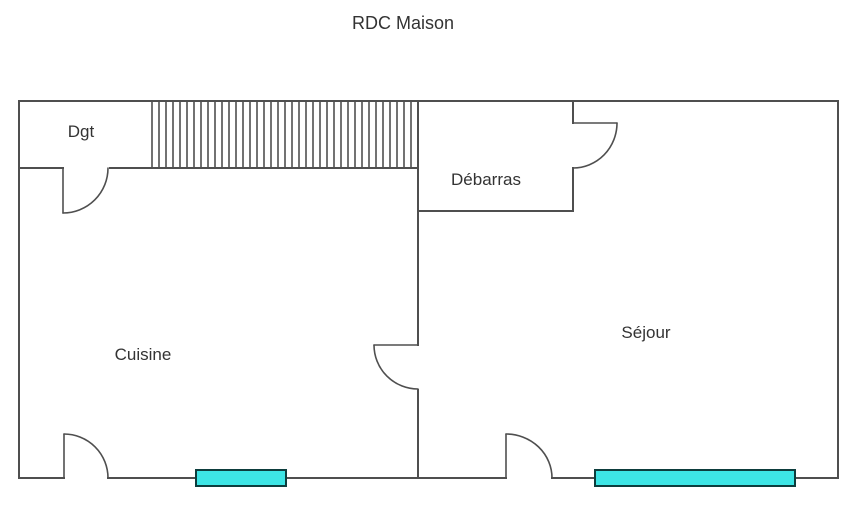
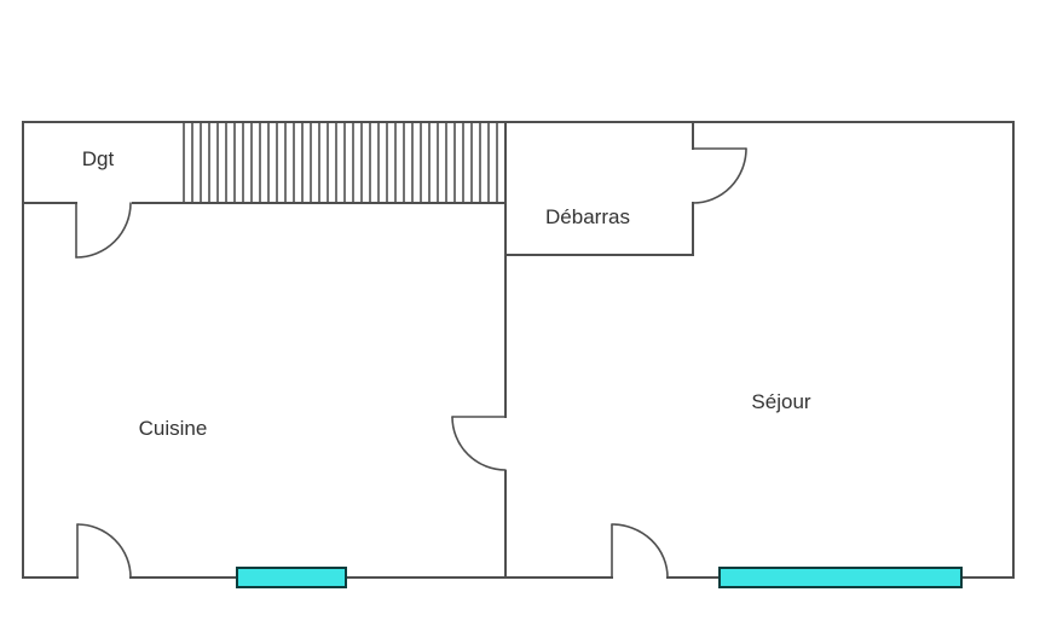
- RDC Maison
  Dgt
  Débarras
  Cuisine
  Séjour
